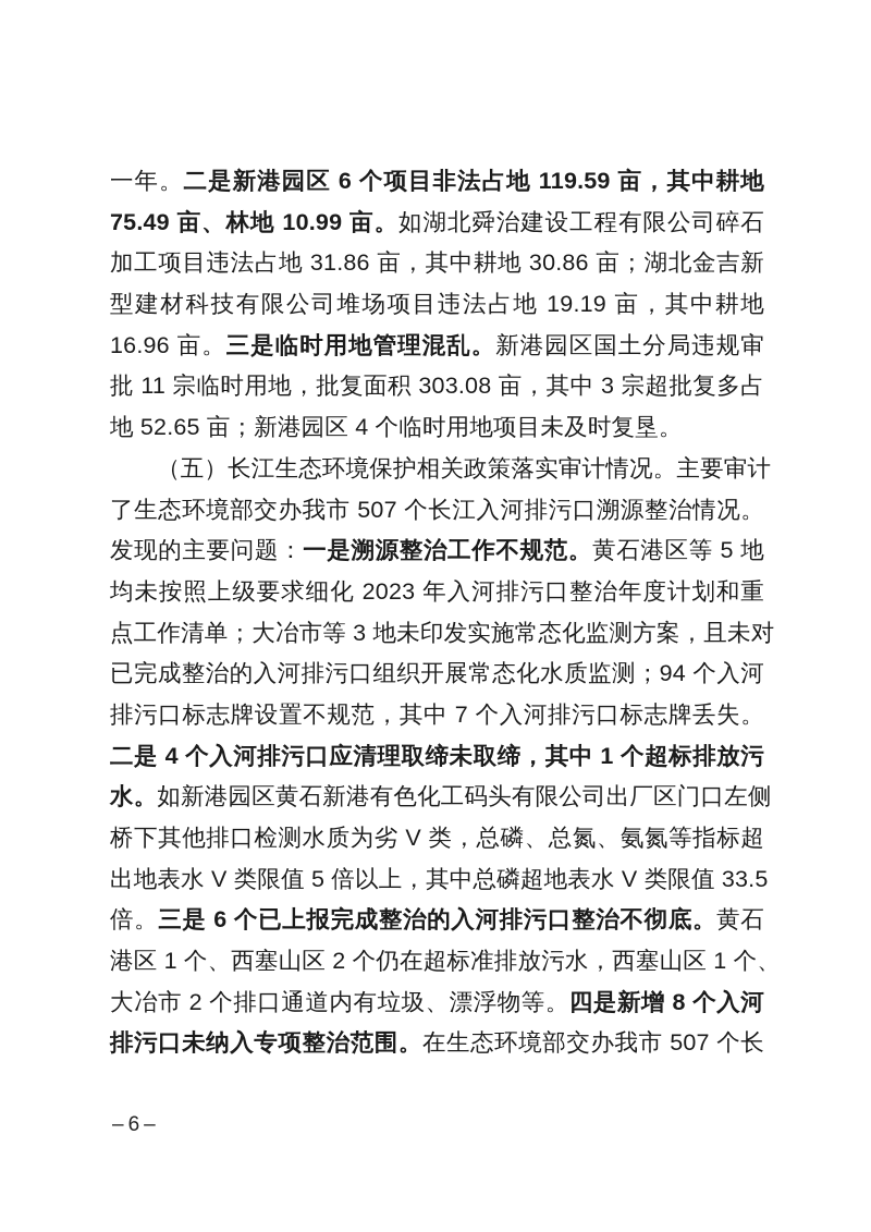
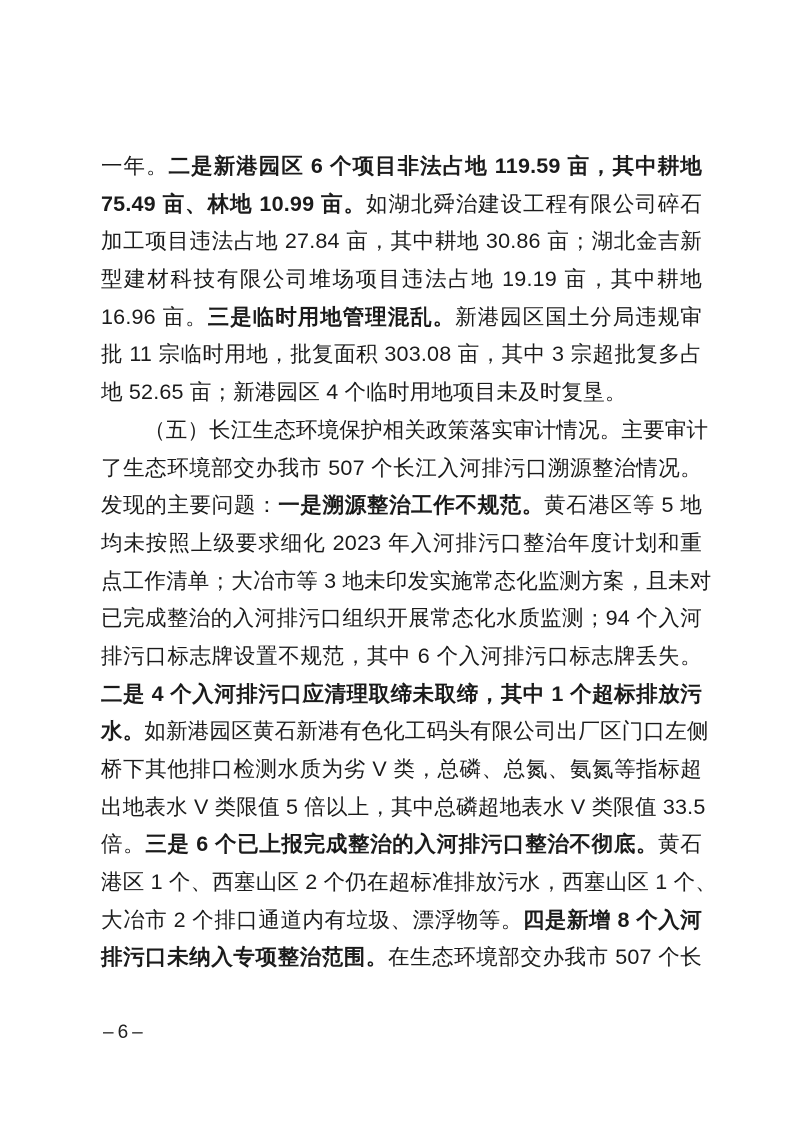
  一年。二是新港园区 6 个项目非法占地 119.59 亩，其中耕地
  75.49 亩、林地 10.99 亩。如湖北舜治建设工程有限公司碎石
- 加工项目违法占地 31.86 亩，其中耕地 30.86 亩；湖北金吉新
+ 加工项目违法占地 27.84 亩，其中耕地 30.86 亩；湖北金吉新
  型建材科技有限公司堆场项目违法占地 19.19 亩，其中耕地
  16.96 亩。三是临时用地管理混乱。新港园区国土分局违规审
  批 11 宗临时用地，批复面积 303.08 亩，其中 3 宗超批复多占
  地 52.65 亩；新港园区 4 个临时用地项目未及时复垦。
  （五）长江生态环境保护相关政策落实审计情况。主要审计
  了生态环境部交办我市 507 个长江入河排污口溯源整治情况。
  发现的主要问题：一是溯源整治工作不规范。黄石港区等 5 地
  均未按照上级要求细化 2023 年入河排污口整治年度计划和重
  点工作清单；大冶市等 3 地未印发实施常态化监测方案，且未对
  已完成整治的入河排污口组织开展常态化水质监测；94 个入河
- 排污口标志牌设置不规范，其中 7 个入河排污口标志牌丢失。
+ 排污口标志牌设置不规范，其中 6 个入河排污口标志牌丢失。
  二是 4 个入河排污口应清理取缔未取缔，其中 1 个超标排放污
  水。如新港园区黄石新港有色化工码头有限公司出厂区门口左侧
  桥下其他排口检测水质为劣 V 类，总磷、总氮、氨氮等指标超
  出地表水 V 类限值 5 倍以上，其中总磷超地表水 V 类限值 33.5
  倍。三是 6 个已上报完成整治的入河排污口整治不彻底。黄石
  港区 1 个、西塞山区 2 个仍在超标准排放污水，西塞山区 1 个、
  大冶市 2 个排口通道内有垃圾、漂浮物等。四是新增 8 个入河
  排污口未纳入专项整治范围。在生态环境部交办我市 507 个长
  –6–
